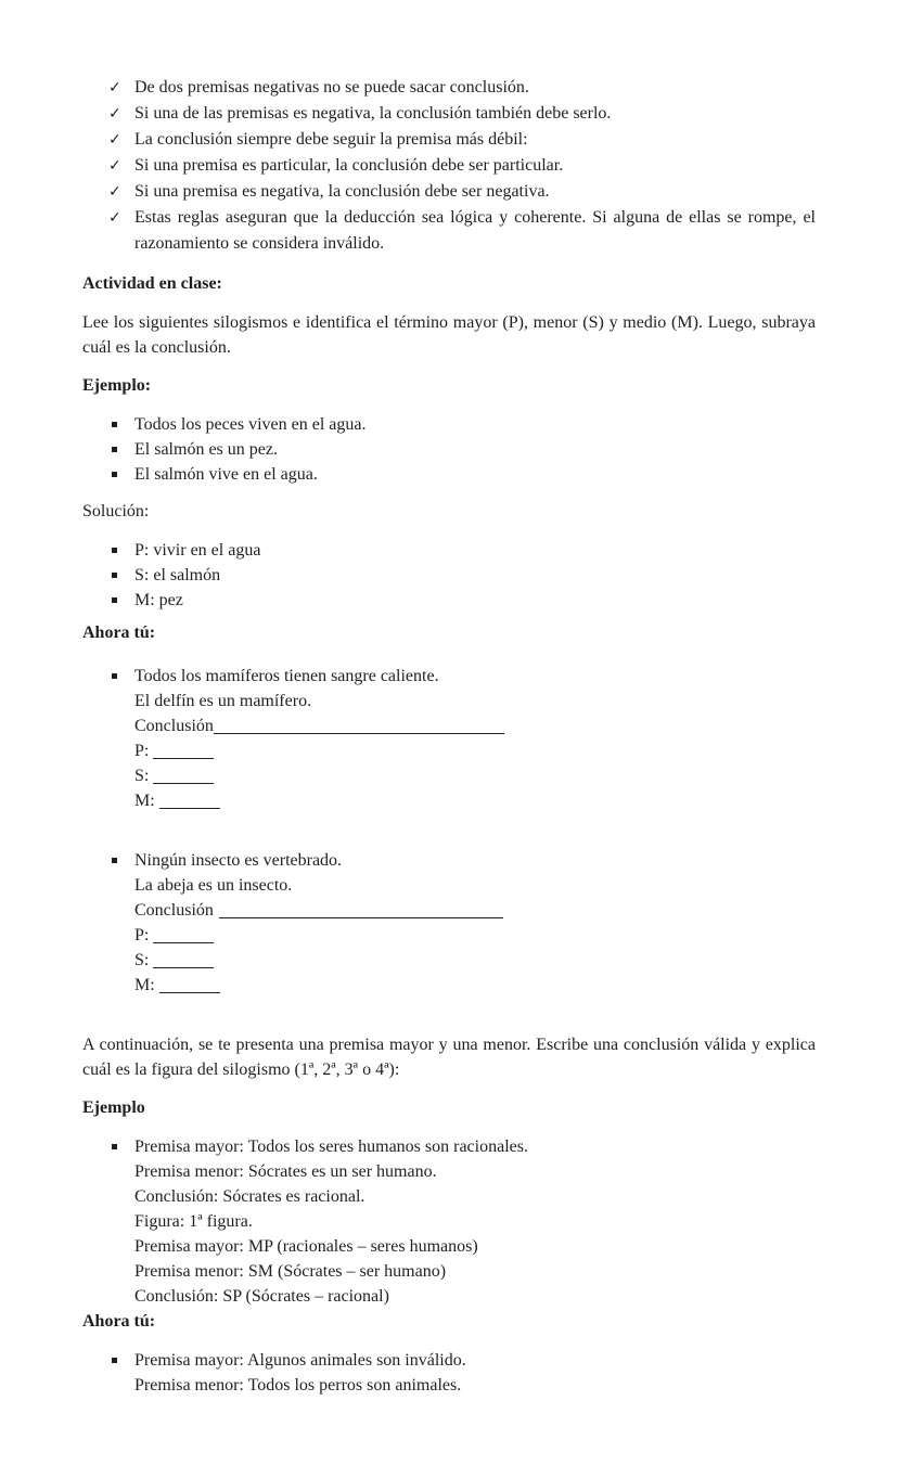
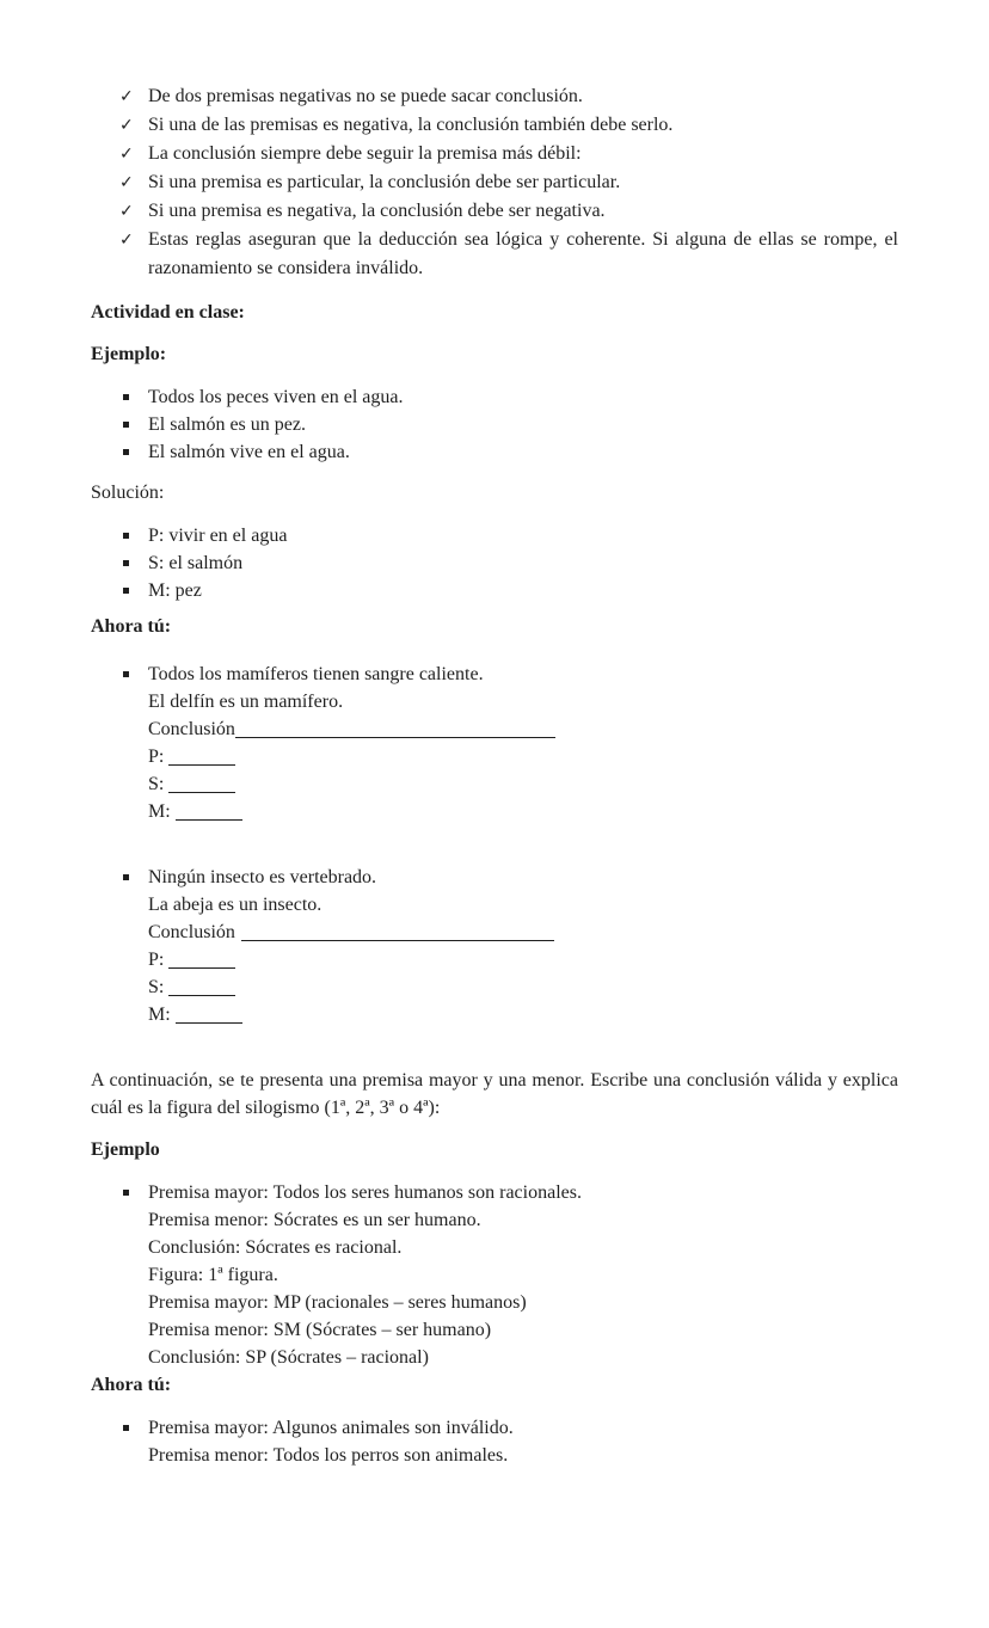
  ✓
  De dos premisas negativas no se puede sacar conclusión.
  ✓
  Si una de las premisas es negativa, la conclusión también debe serlo.
  ✓
  La conclusión siempre debe seguir la premisa más débil:
  ✓
  Si una premisa es particular, la conclusión debe ser particular.
  ✓
  Si una premisa es negativa, la conclusión debe ser negativa.
  ✓
  Estas reglas aseguran que la deducción sea lógica y coherente. Si alguna de ellas se rompe, el razonamiento se considera inválido.
  Actividad en clase:
- Lee los siguientes silogismos e identifica el término mayor (P), menor (S) y medio (M). Luego, subraya cuál es la conclusión.
  Ejemplo:
  Todos los peces viven en el agua.
  El salmón es un pez.
  El salmón vive en el agua.
  Solución:
  P: vivir en el agua
  S: el salmón
  M: pez
  Ahora tú:
  Todos los mamíferos tienen sangre caliente.
  El delfín es un mamífero.
  Conclusión
  P:
  S:
  M:
  Ningún insecto es vertebrado.
  La abeja es un insecto.
  Conclusión
  P:
  S:
  M:
  A continuación, se te presenta una premisa mayor y una menor. Escribe una conclusión válida y explica cuál es la figura del silogismo (1ª, 2ª, 3ª o 4ª):
  Ejemplo
  Premisa mayor: Todos los seres humanos son racionales.
  Premisa menor: Sócrates es un ser humano.
  Conclusión: Sócrates es racional.
  Figura: 1ª figura.
  Premisa mayor: MP (racionales – seres humanos)
  Premisa menor: SM (Sócrates – ser humano)
  Conclusión: SP (Sócrates – racional)
  Ahora tú:
  Premisa mayor: Algunos animales son inválido.
  Premisa menor: Todos los perros son animales.
